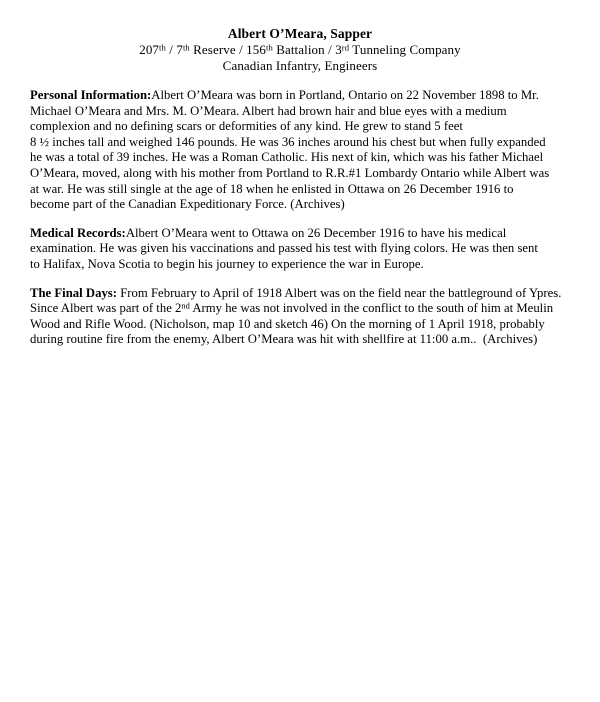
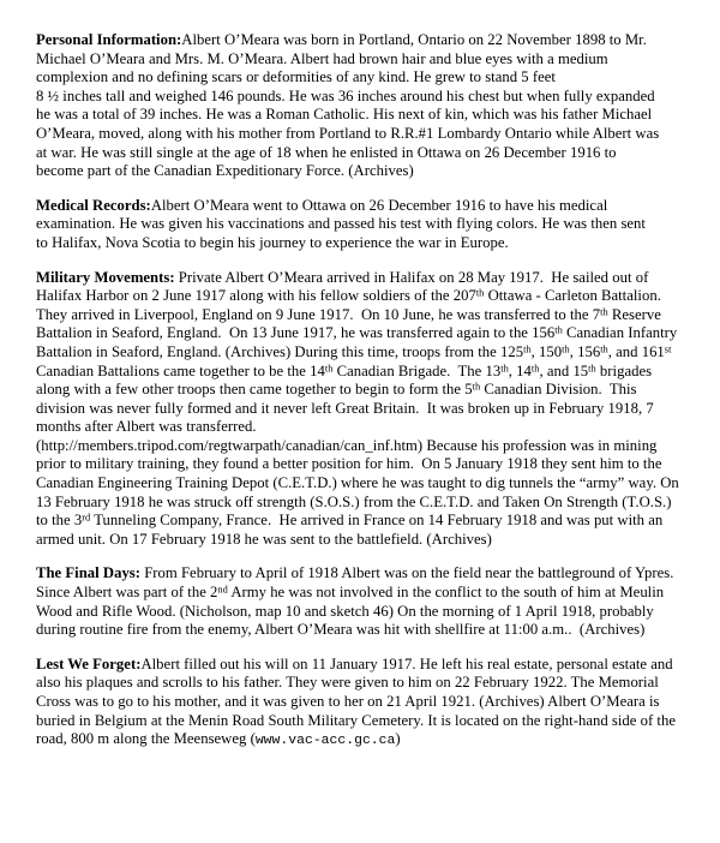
- Albert O’Meara, Sapper
- 207th / 7th Reserve / 156th Battalion / 3rd Tunneling Company
- Canadian Infantry, Engineers
  Personal Information:Albert O’Meara was born in Portland, Ontario on 22 November 1898 to Mr.
  Michael O’Meara and Mrs. M. O’Meara. Albert had brown hair and blue eyes with a medium
  complexion and no defining scars or deformities of any kind. He grew to stand 5 feet
  8 ½ inches tall and weighed 146 pounds. He was 36 inches around his chest but when fully expanded
  he was a total of 39 inches. He was a Roman Catholic. His next of kin, which was his father Michael
  O’Meara, moved, along with his mother from Portland to R.R.#1 Lombardy Ontario while Albert was
  at war. He was still single at the age of 18 when he enlisted in Ottawa on 26 December 1916 to
  become part of the Canadian Expeditionary Force. (Archives)
  Medical Records:Albert O’Meara went to Ottawa on 26 December 1916 to have his medical
  examination. He was given his vaccinations and passed his test with flying colors. He was then sent
  to Halifax, Nova Scotia to begin his journey to experience the war in Europe.
+ Military Movements: Private Albert O’Meara arrived in Halifax on 28 May 1917. He sailed out of Halifax Harbor on 2 June 1917 along with his fellow soldiers of the 207th Ottawa - Carleton Battalion. They arrived in Liverpool, England on 9 June 1917. On 10 June, he was transferred to the 7th Reserve Battalion in Seaford, England. On 13 June 1917, he was transferred again to the 156th Canadian Infantry Battalion in Seaford, England. (Archives) During this time, troops from the 125th, 150th, 156th, and 161st Canadian Battalions came together to be the 14th Canadian Brigade. The 13th, 14th, and 15th brigades along with a few other troops then came together to begin to form the 5th Canadian Division. This division was never fully formed and it never left Great Britain. It was broken up in February 1918, 7 months after Albert was transferred.
+ (http://members.tripod.com/regtwarpath/canadian/can_inf.htm) Because his profession was in mining prior to military training, they found a better position for him. On 5 January 1918 they sent him to the Canadian Engineering Training Depot (C.E.T.D.) where he was taught to dig tunnels the “army” way. On 13 February 1918 he was struck off strength (S.O.S.) from the C.E.T.D. and Taken On Strength (T.O.S.) to the 3rd Tunneling Company, France. He arrived in France on 14 February 1918 and was put with an armed unit. On 17 February 1918 he was sent to the battlefield. (Archives)
  The Final Days: From February to April of 1918 Albert was on the field near the battleground of Ypres. Since Albert was part of the 2nd Army he was not involved in the conflict to the south of him at Meulin Wood and Rifle Wood. (Nicholson, map 10 and sketch 46) On the morning of 1 April 1918, probably during routine fire from the enemy, Albert O’Meara was hit with shellfire at 11:00 a.m.. (Archives)
+ Lest We Forget:Albert filled out his will on 11 January 1917. He left his real estate, personal estate and also his plaques and scrolls to his father. They were given to him on 22 February 1922. The Memorial Cross was to go to his mother, and it was given to her on 21 April 1921. (Archives) Albert O’Meara is buried in Belgium at the Menin Road South Military Cemetery. It is located on the right-hand side of the road, 800 m along the Meenseweg (www.vac-acc.gc.ca)
